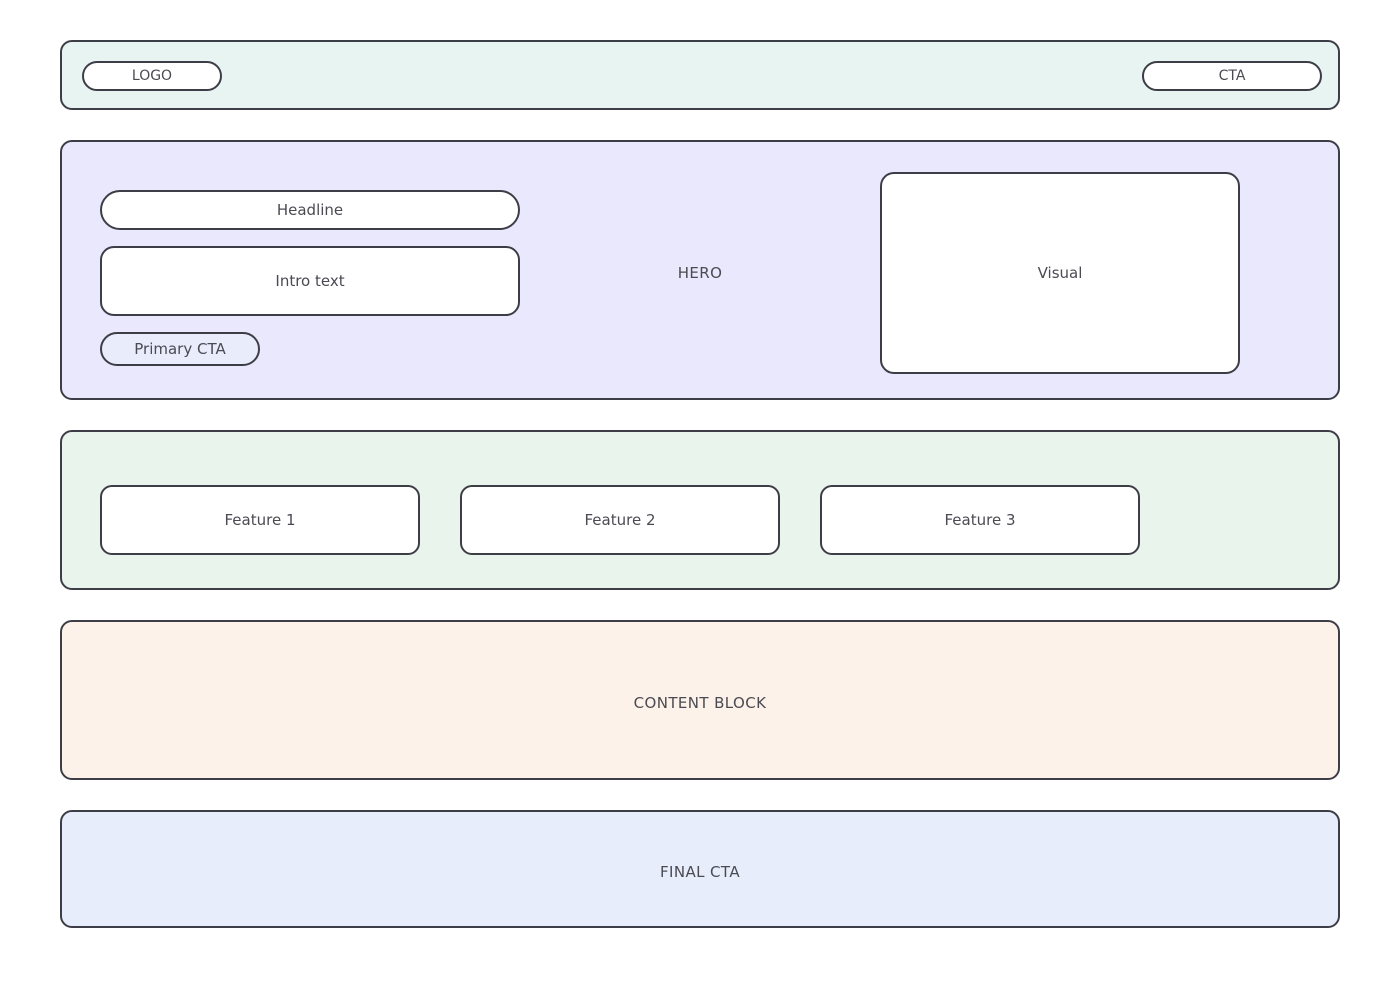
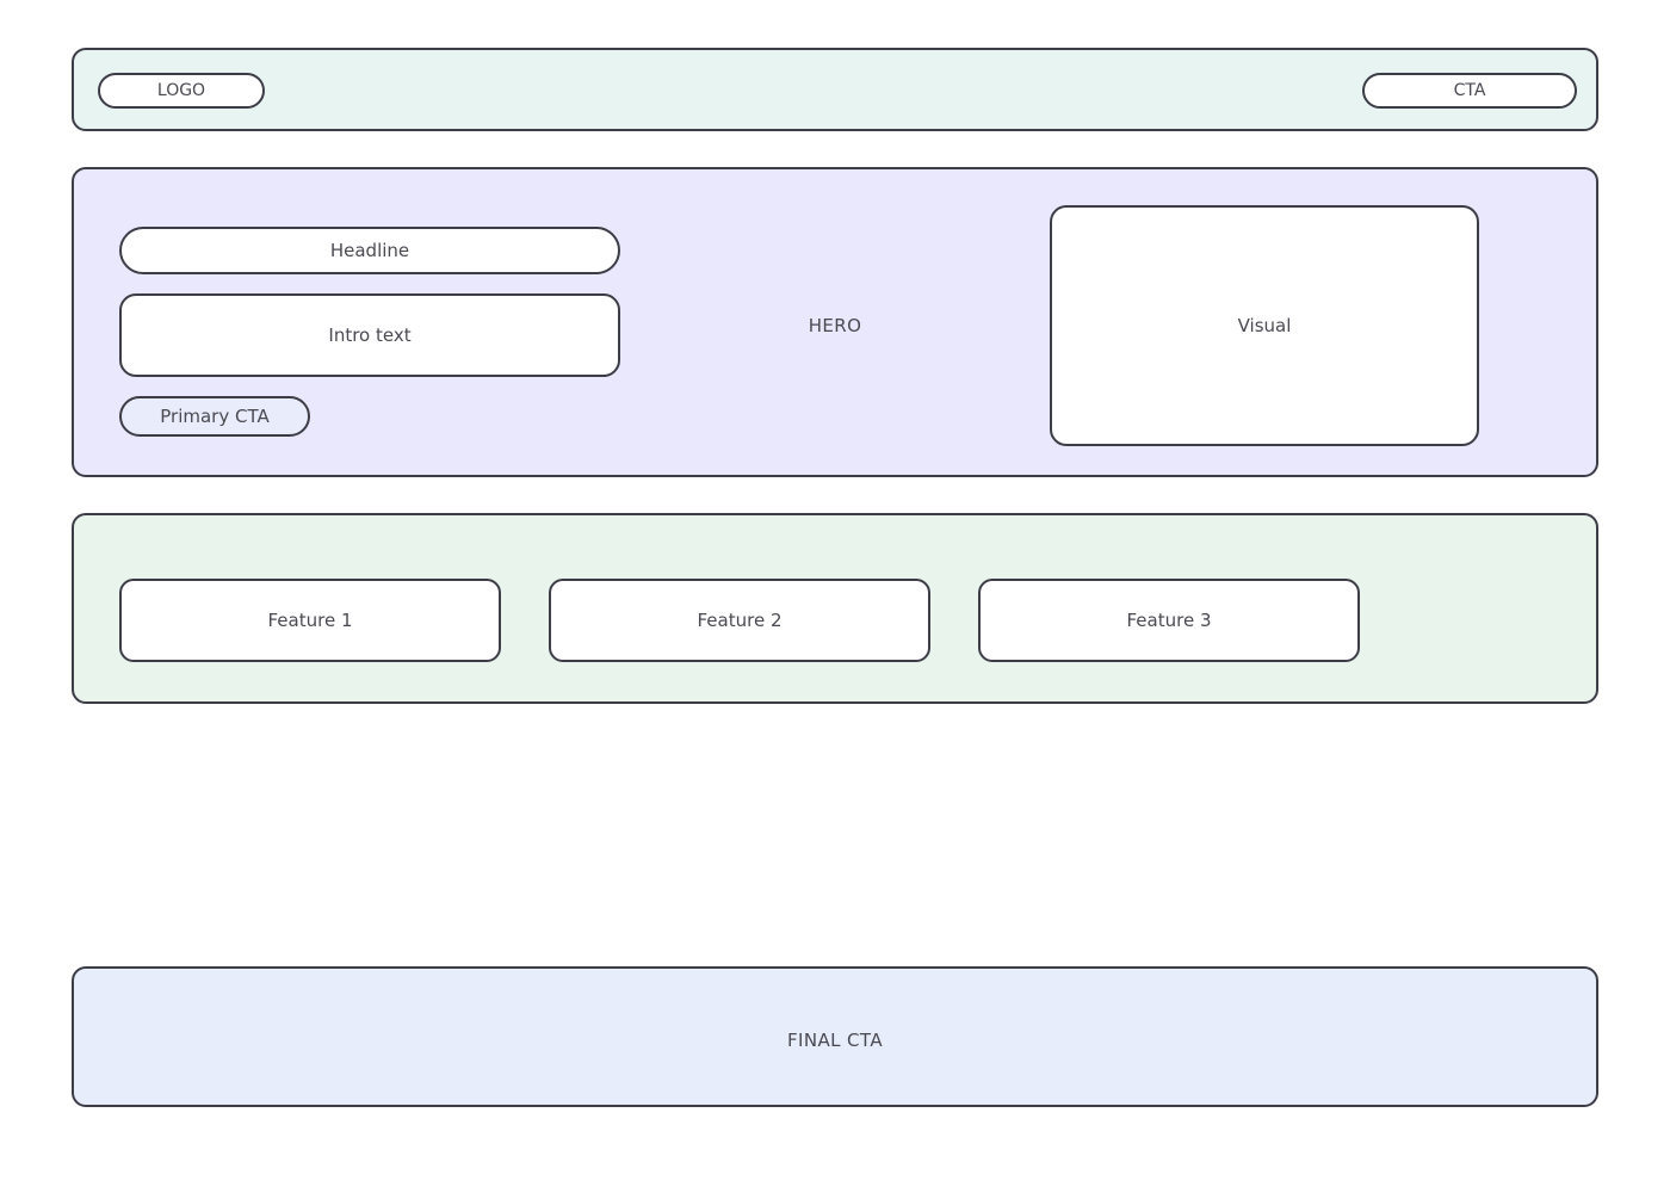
  LOGO
  CTA
  HERO
  Headline
  Intro text
  Primary CTA
  Visual
  Feature 1
  Feature 2
  Feature 3
- CONTENT BLOCK
  FINAL CTA
